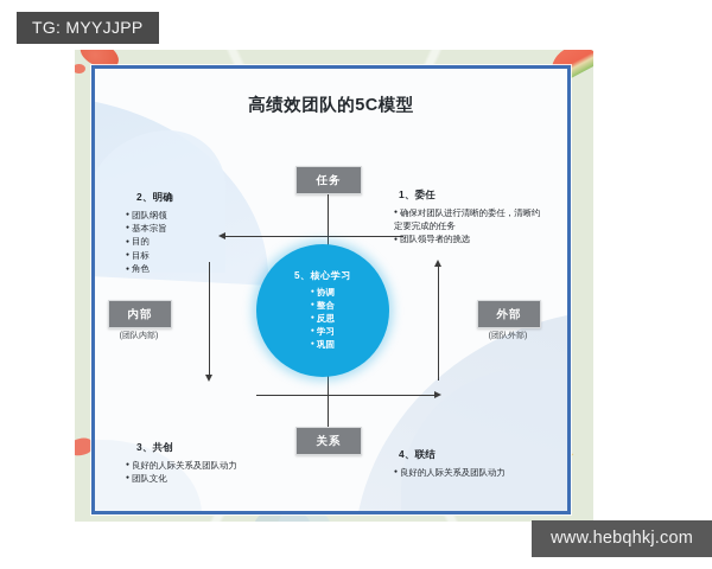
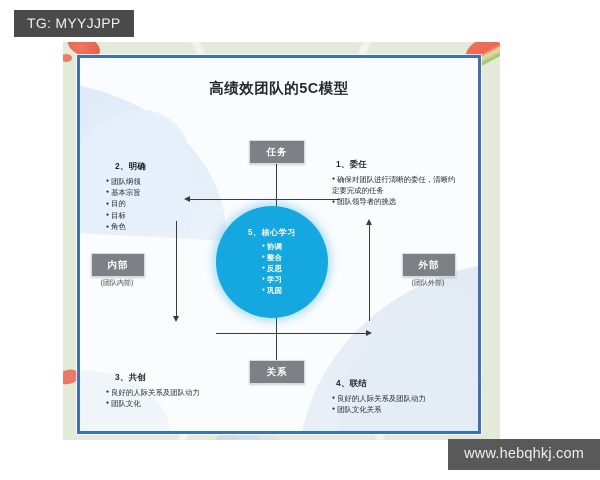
  高绩效团队的5C模型
  任务
  关系
  内部
  外部
  5、核心学习
  协调
  整合
  反思
  学习
  巩固
  2、明确
  团队纲领
  基本宗旨
  目的
  目标
  角色
  1、委任
  确保对团队进行清晰的委任，清晰约定要完成的任务
  团队领导者的挑选
  3、共创
  良好的人际关系及团队动力
  团队文化
  4、联结
  良好的人际关系及团队动力
+ 团队文化关系
  TG: MYYJJPP
  www.hebqhkj.com
